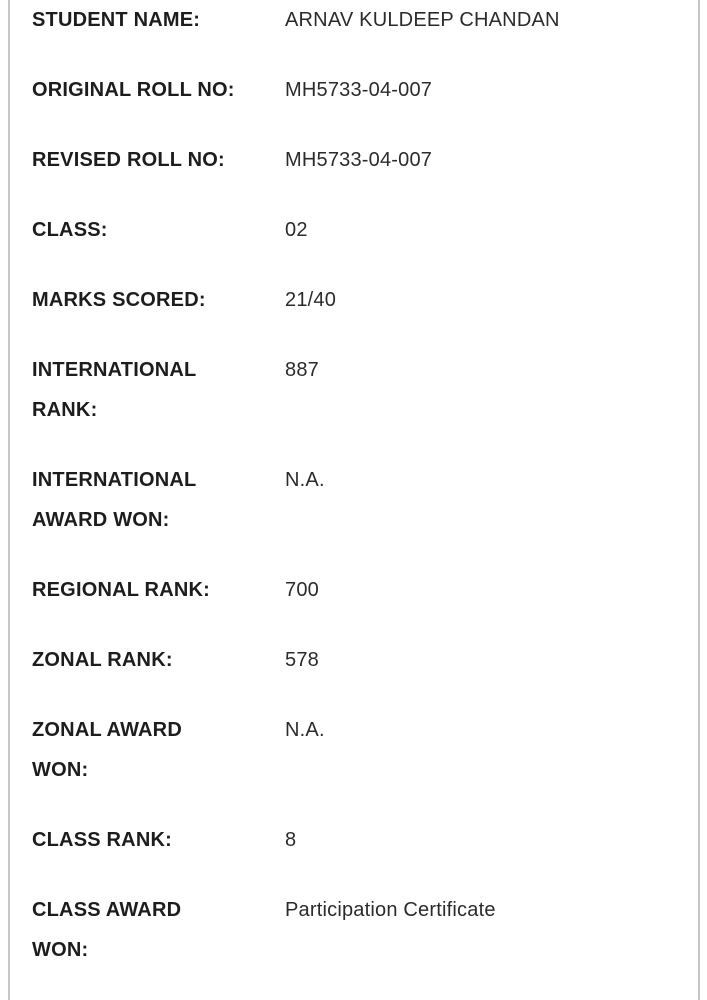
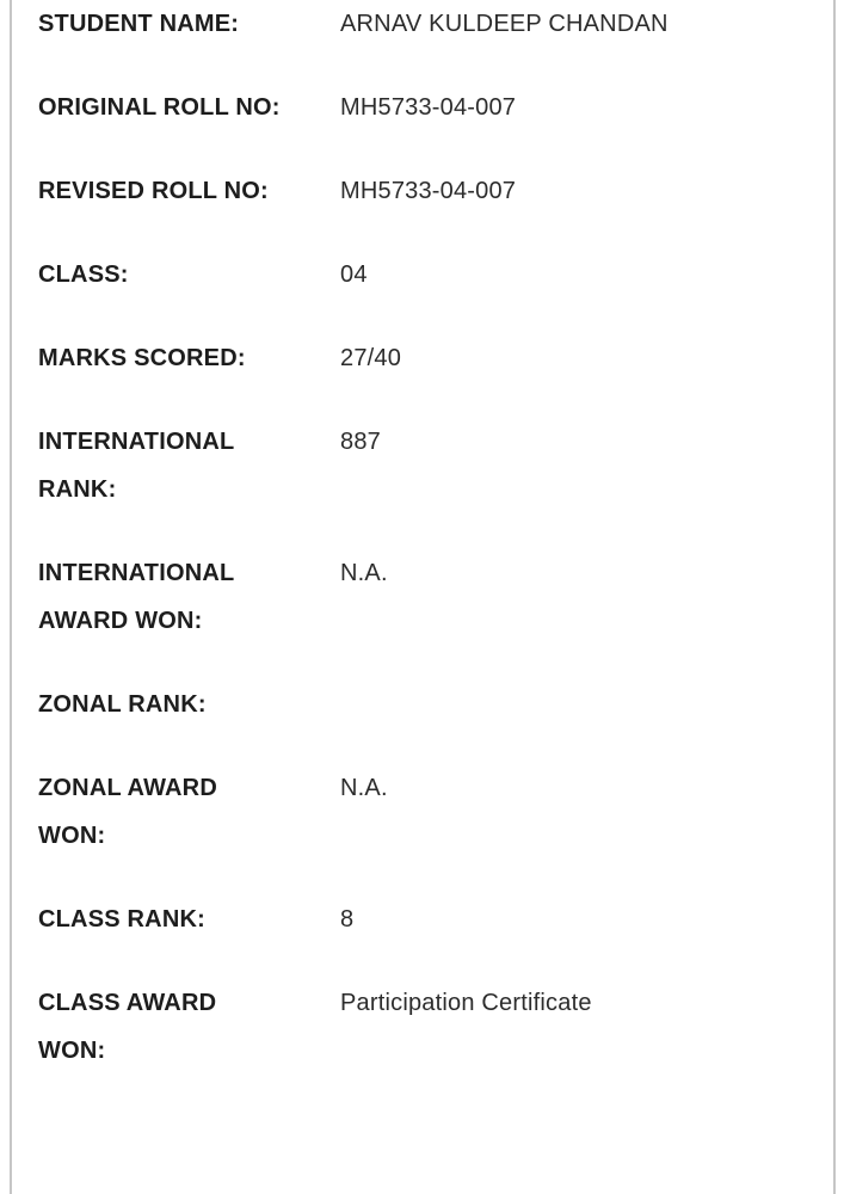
  STUDENT NAME:
  ARNAV KULDEEP CHANDAN
  ORIGINAL ROLL NO:
  MH5733-04-007
  REVISED ROLL NO:
  MH5733-04-007
  CLASS:
- 02
+ 04
  MARKS SCORED:
- 21/40
+ 27/40
  INTERNATIONAL
  RANK:
  887
  INTERNATIONAL
  AWARD WON:
  N.A.
- REGIONAL RANK:
- 700
  ZONAL RANK:
- 578
  ZONAL AWARD
  WON:
  N.A.
  CLASS RANK:
  8
  CLASS AWARD
  WON:
  Participation Certificate
